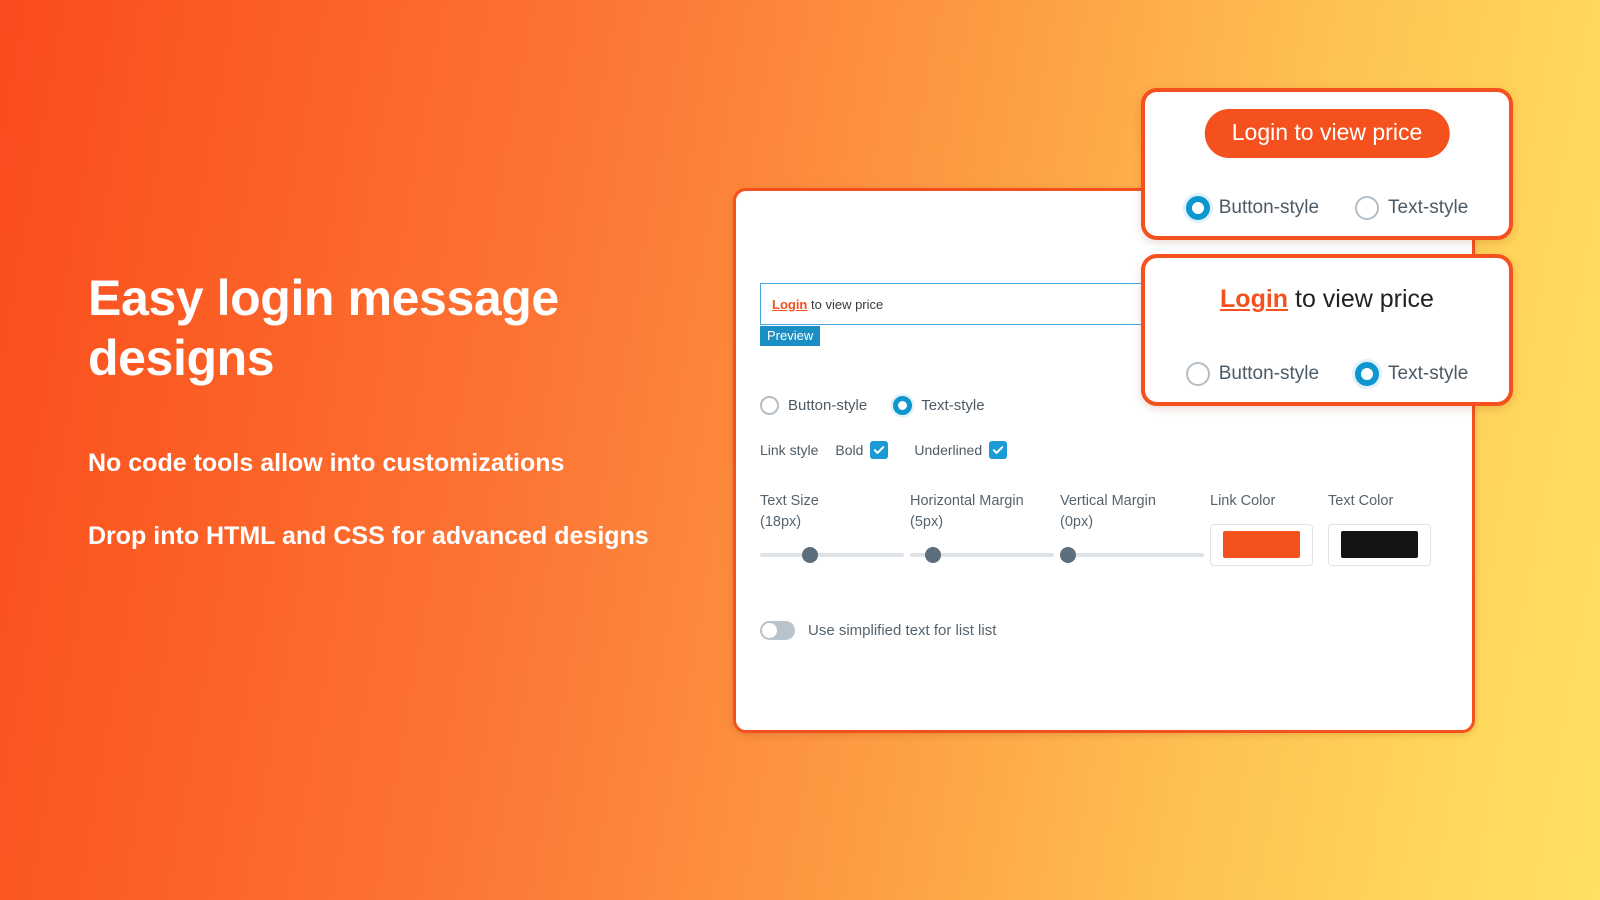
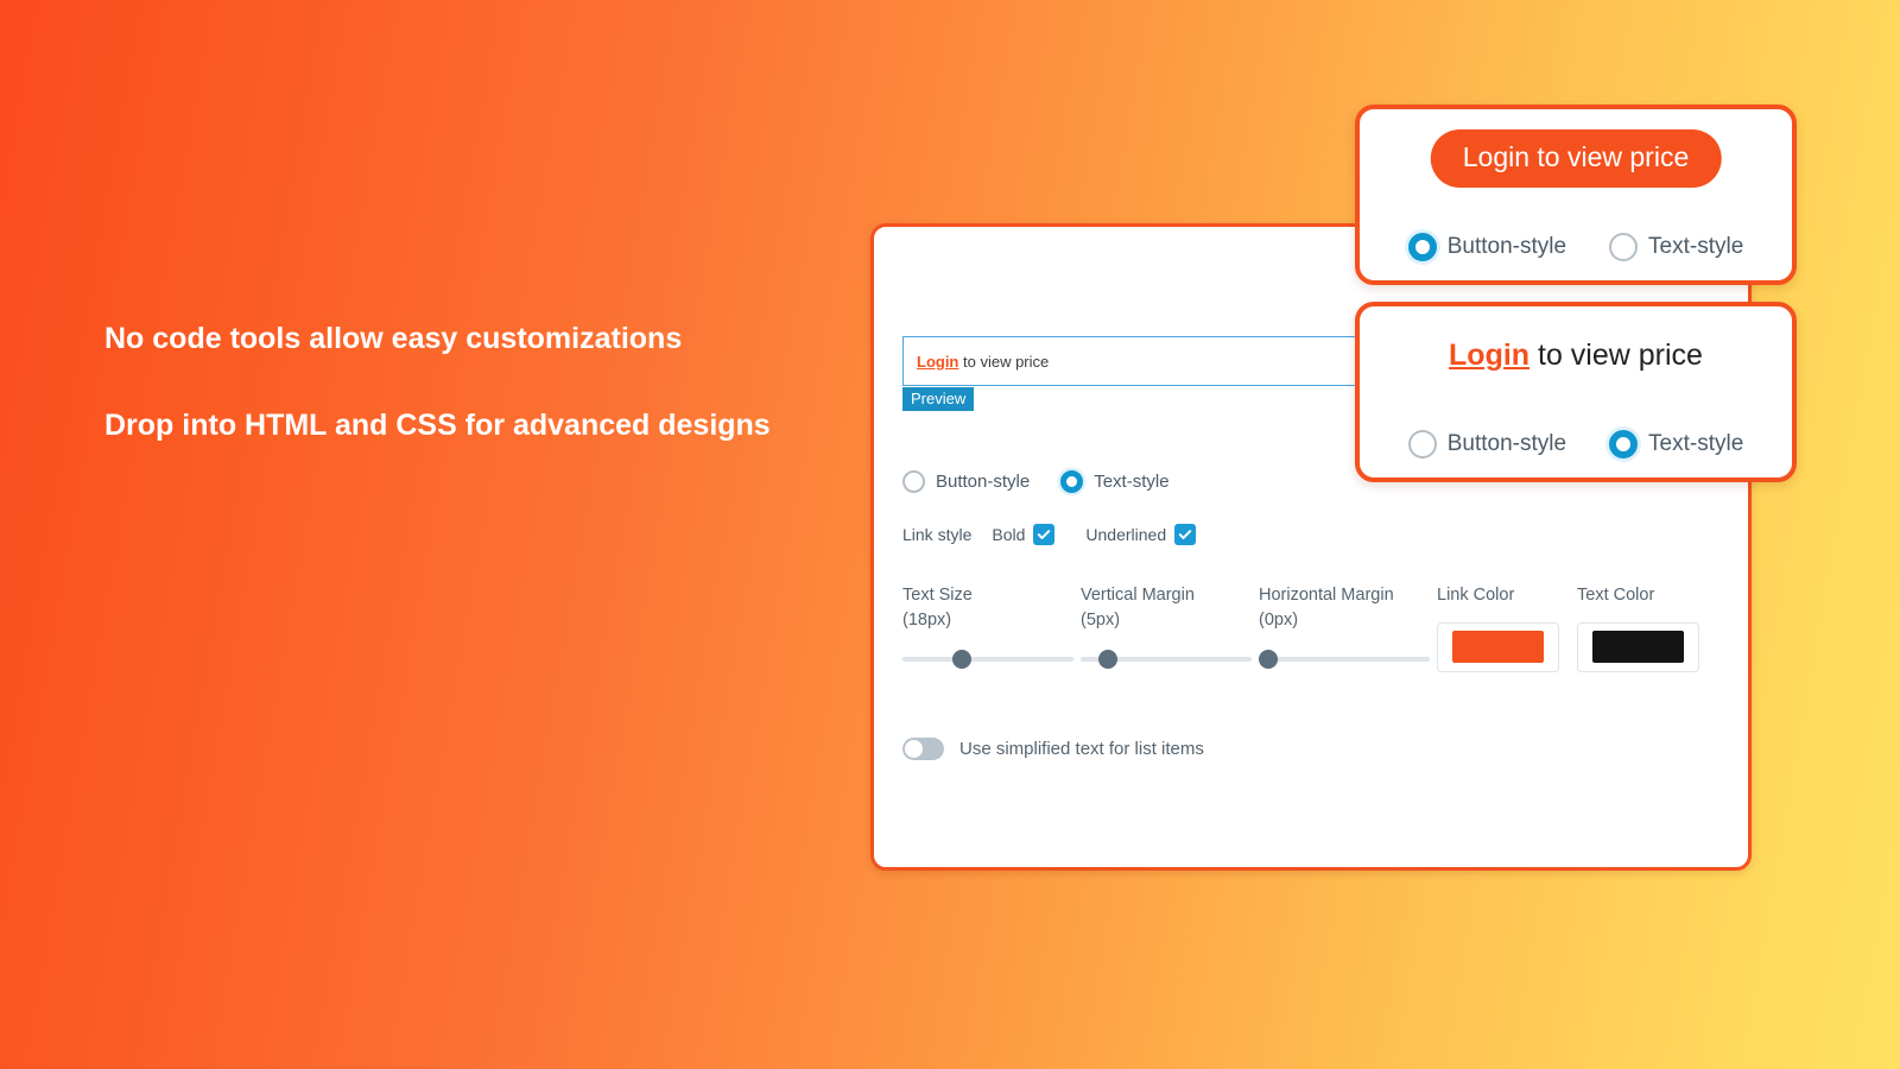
- Easy login message designs
- No code tools allow into customizations
+ No code tools allow easy customizations
  Drop into HTML and CSS for advanced designs
  Login to view price
  Preview
  Button-style
  Text-style
  Link style
  Bold
  Underlined
  Text Size
  (18px)
- Horizontal Margin
+ Vertical Margin
  (5px)
- Vertical Margin
+ Horizontal Margin
  (0px)
  Link Color
  Text Color
- Use simplified text for list list
+ Use simplified text for list items
  Login to view price
  Button-style
  Text-style
  Login to view price
  Button-style
  Text-style
